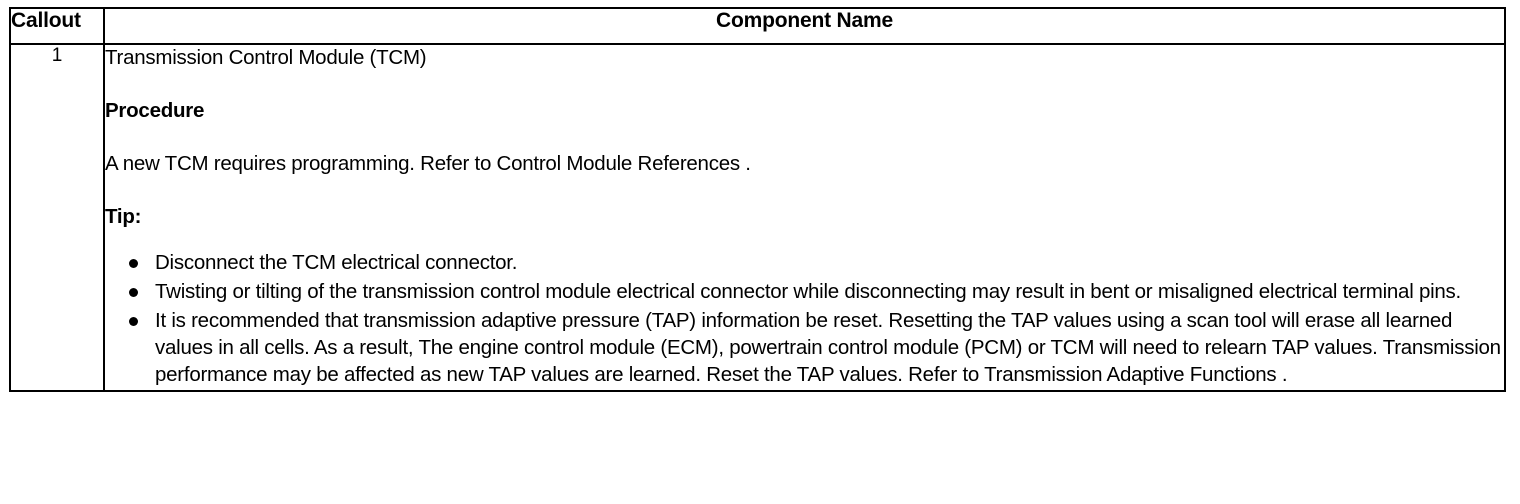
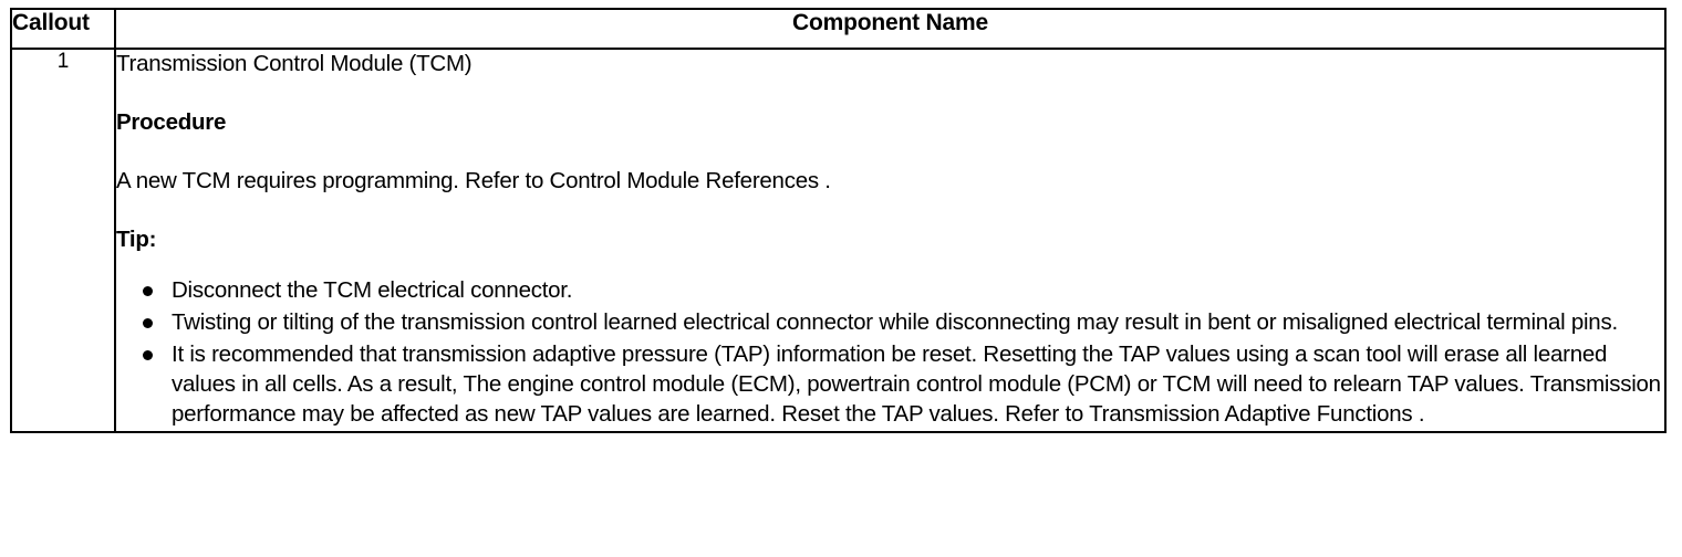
  Callout	Component Name
- 1	Transmission Control Module (TCM) Procedure A new TCM requires programming. Refer to Control Module References . Tip: Disconnect the TCM electrical connector. Twisting or tilting of the transmission control module electrical connector while disconnecting may result in bent or misaligned electrical terminal pins. It is recommended that transmission adaptive pressure (TAP) information be reset. Resetting the TAP values using a scan tool will erase all learned values in all cells. As a result, The engine control module (ECM), powertrain control module (PCM) or TCM will need to relearn TAP values. Transmission performance may be affected as new TAP values are learned. Reset the TAP values. Refer to Transmission Adaptive Functions .
+ 1	Transmission Control Module (TCM) Procedure A new TCM requires programming. Refer to Control Module References . Tip: Disconnect the TCM electrical connector. Twisting or tilting of the transmission control learned electrical connector while disconnecting may result in bent or misaligned electrical terminal pins. It is recommended that transmission adaptive pressure (TAP) information be reset. Resetting the TAP values using a scan tool will erase all learned values in all cells. As a result, The engine control module (ECM), powertrain control module (PCM) or TCM will need to relearn TAP values. Transmission performance may be affected as new TAP values are learned. Reset the TAP values. Refer to Transmission Adaptive Functions .
